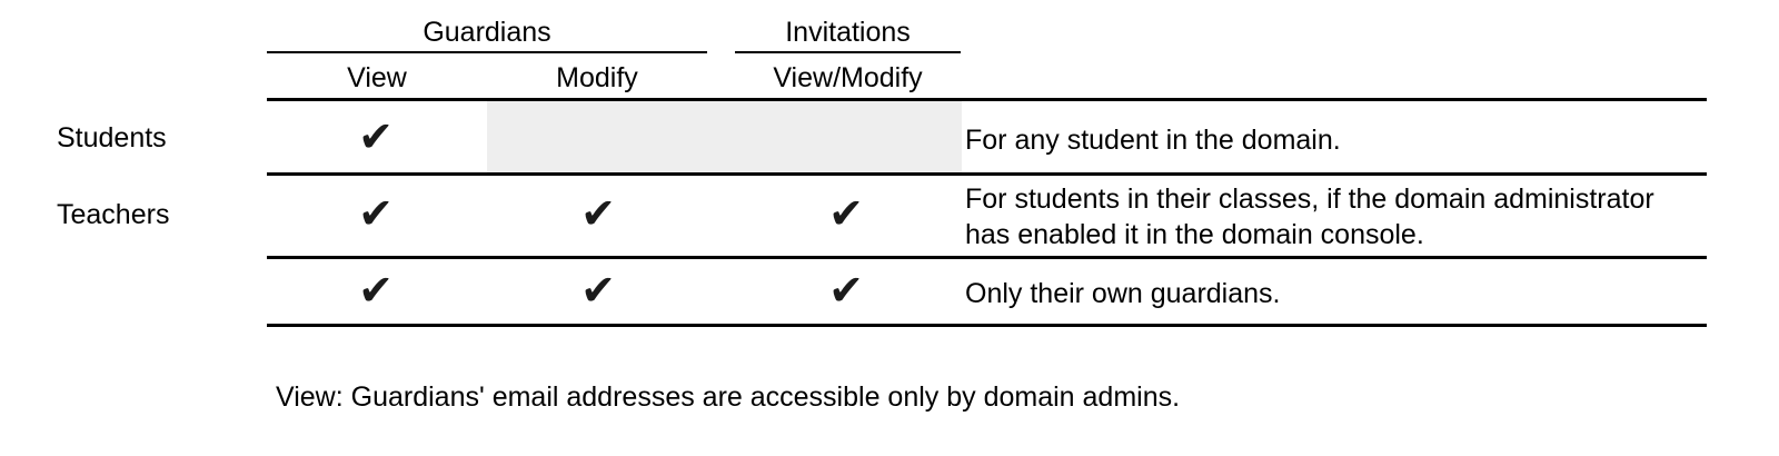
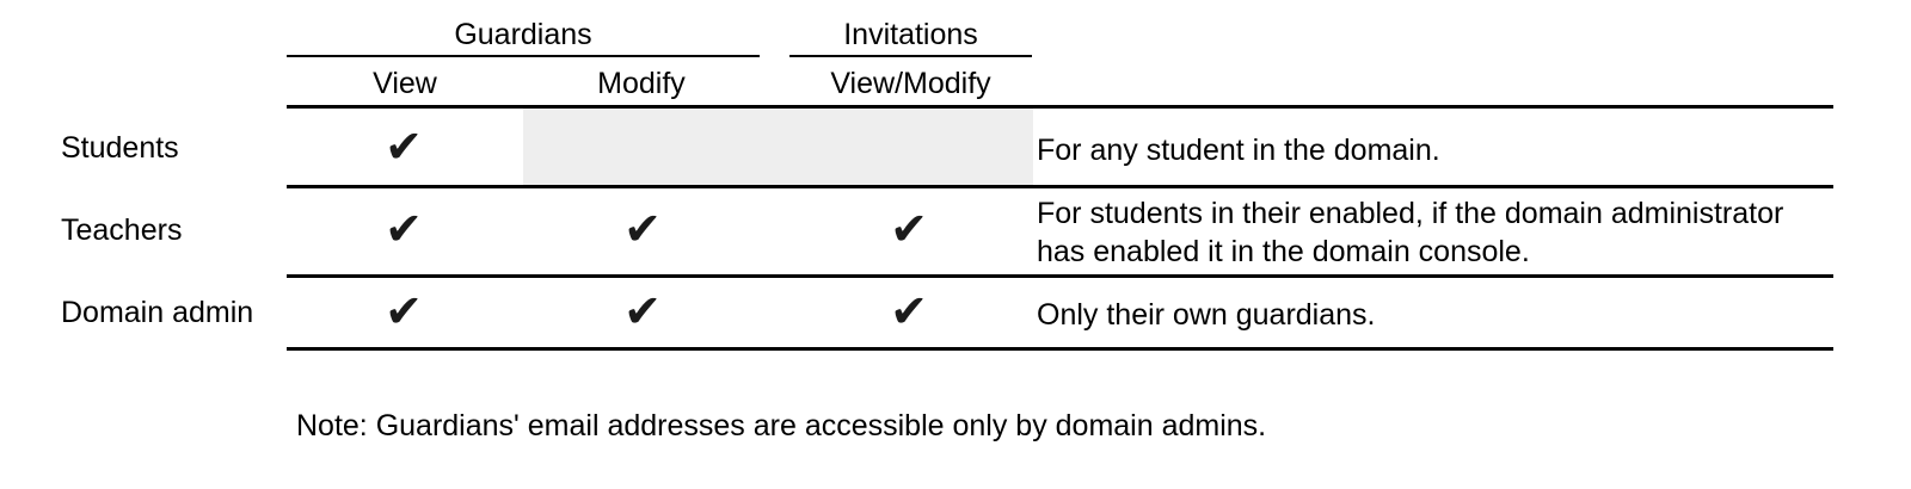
  Guardians
  Invitations
  View
  Modify
  View/Modify
  Students
  Teachers
+ Domain admin
  ✔
  ✔
  ✔
  ✔
  ✔
  ✔
  ✔
  For any student in the domain.
- For students in their classes, if the domain administrator has enabled it in the domain console.
+ For students in their enabled, if the domain administrator has enabled it in the domain console.
  Only their own guardians.
- View: Guardians' email addresses are accessible only by domain admins.
+ Note: Guardians' email addresses are accessible only by domain admins.
